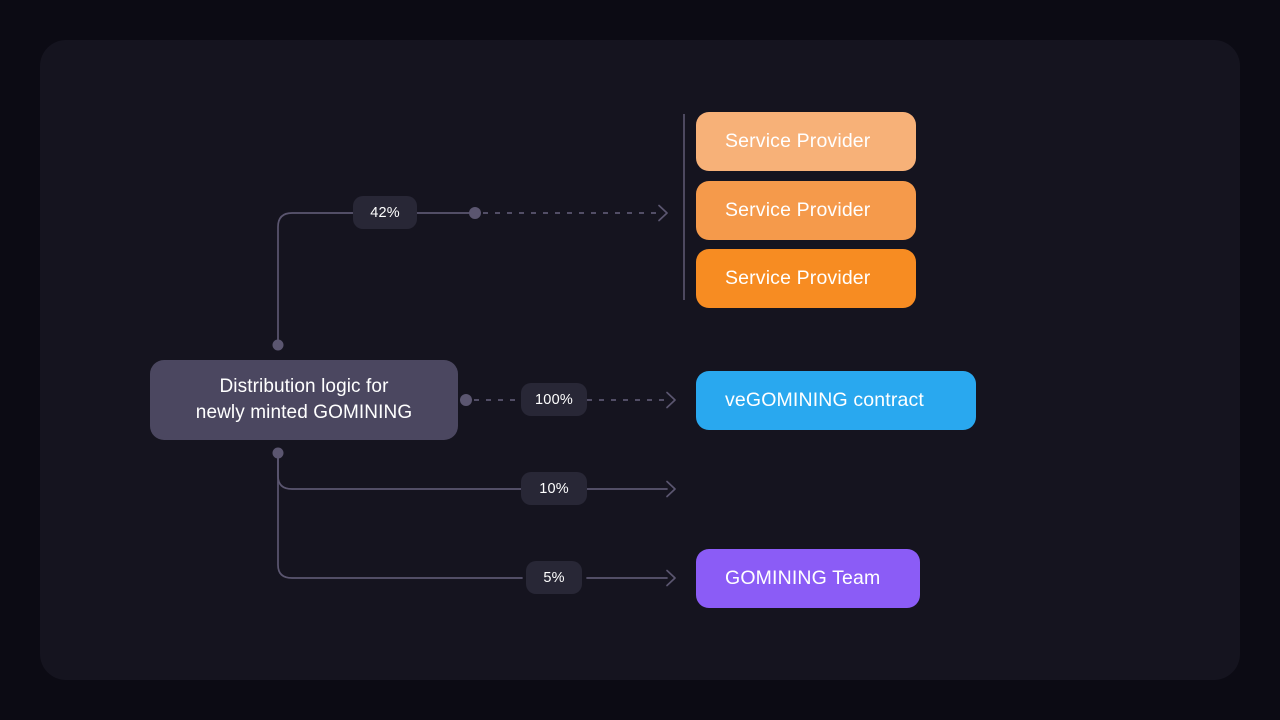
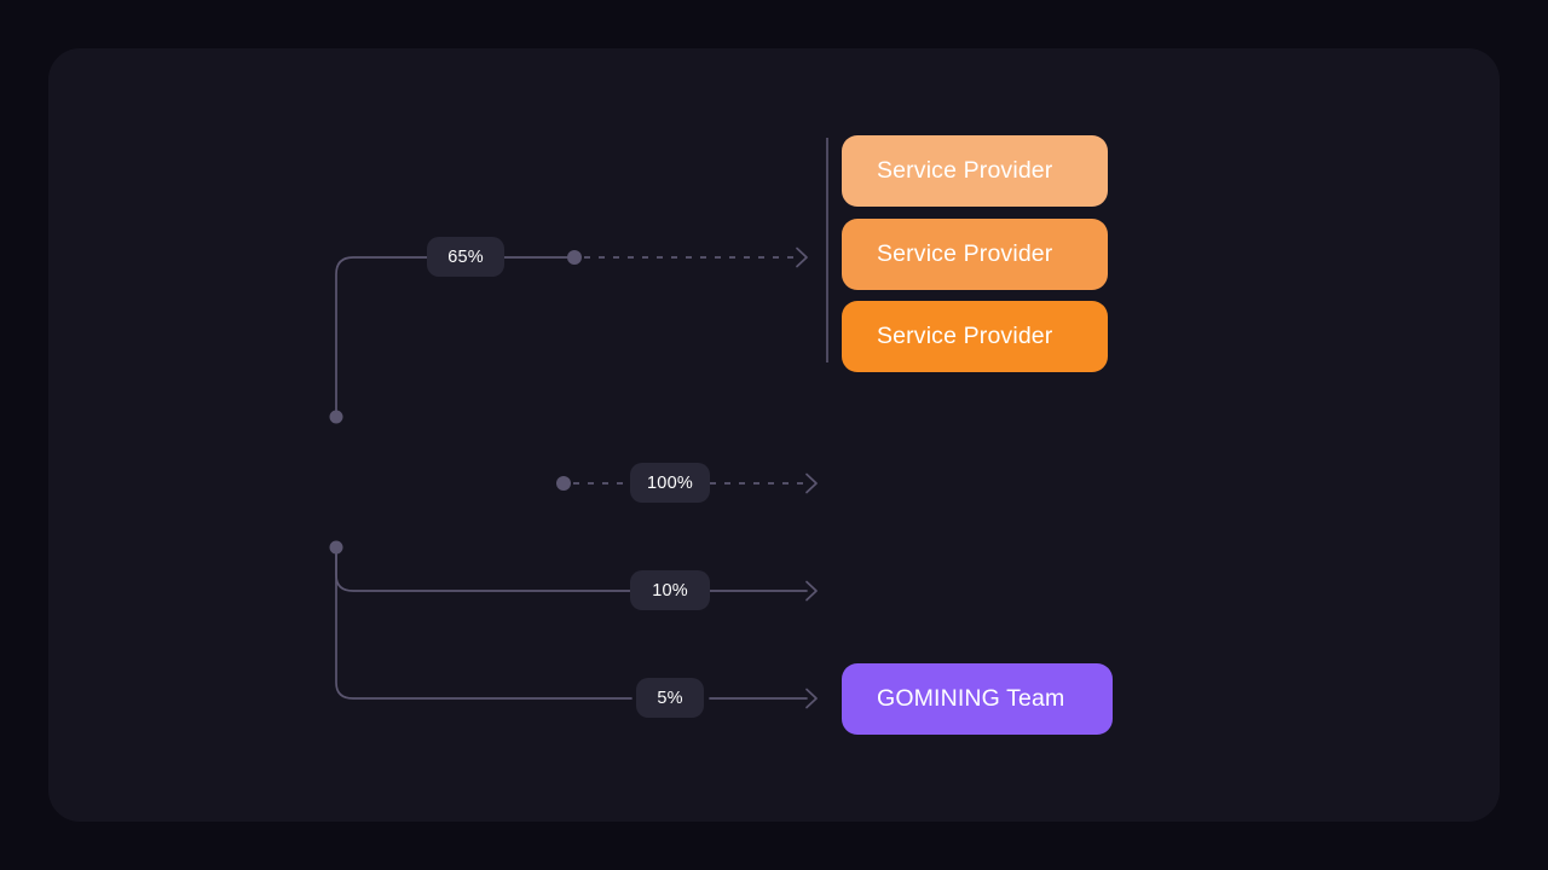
- Distribution logic for
- newly minted GOMINING
- 42%
+ 65%
  100%
  10%
  5%
  Service Provider
  Service Provider
  Service Provider
- veGOMINING contract
  GOMINING Team
